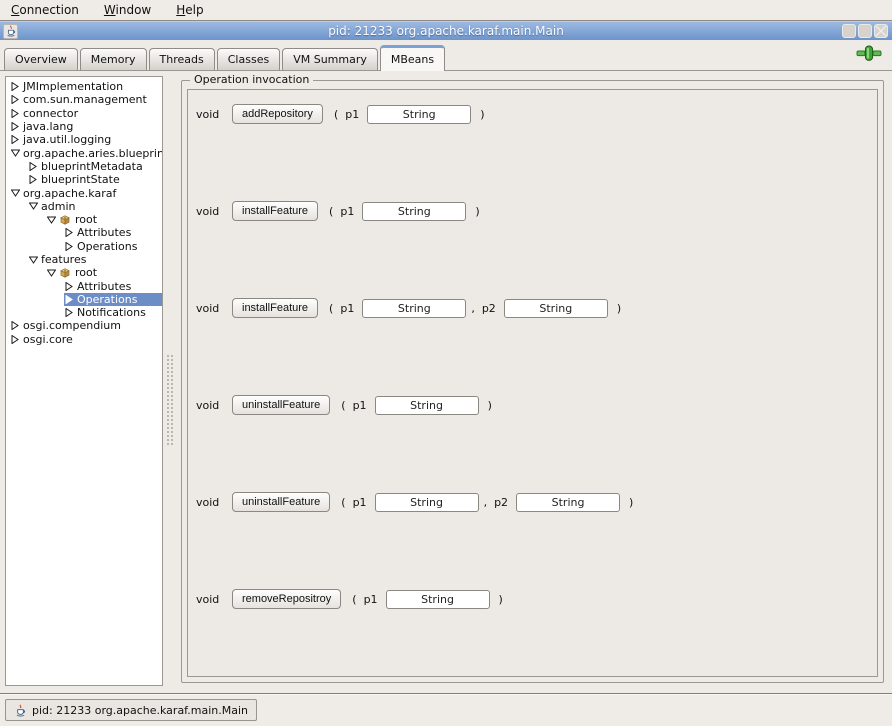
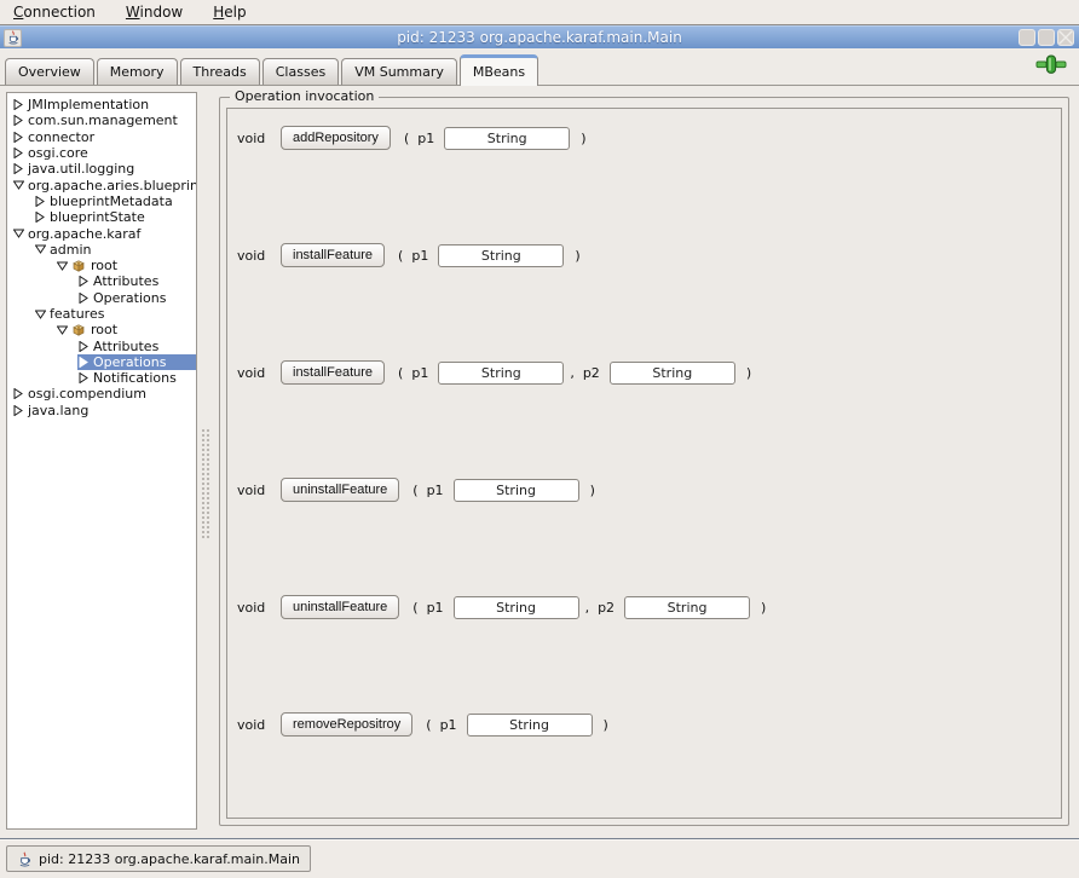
  Connection
  Window
  Help
  pid: 21233 org.apache.karaf.main.Main
  Overview
  Memory
  Threads
  Classes
  VM Summary
  MBeans
  JMImplementation
  com.sun.management
  connector
- java.lang
+ osgi.core
  java.util.logging
  org.apache.aries.blueprin
  blueprintMetadata
  blueprintState
  org.apache.karaf
  admin
  root
  Attributes
  Operations
  features
  root
  Attributes
  Operations
  Notifications
  osgi.compendium
- osgi.core
+ java.lang
  Operation invocation
  void
  addRepository
  (
  p1
  String
  )
  void
  installFeature
  (
  p1
  String
  )
  void
  installFeature
  (
  p1
  String
  ,
  p2
  String
  )
  void
  uninstallFeature
  (
  p1
  String
  )
  void
  uninstallFeature
  (
  p1
  String
  ,
  p2
  String
  )
  void
  removeRepositroy
  (
  p1
  String
  )
  pid: 21233 org.apache.karaf.main.Main
